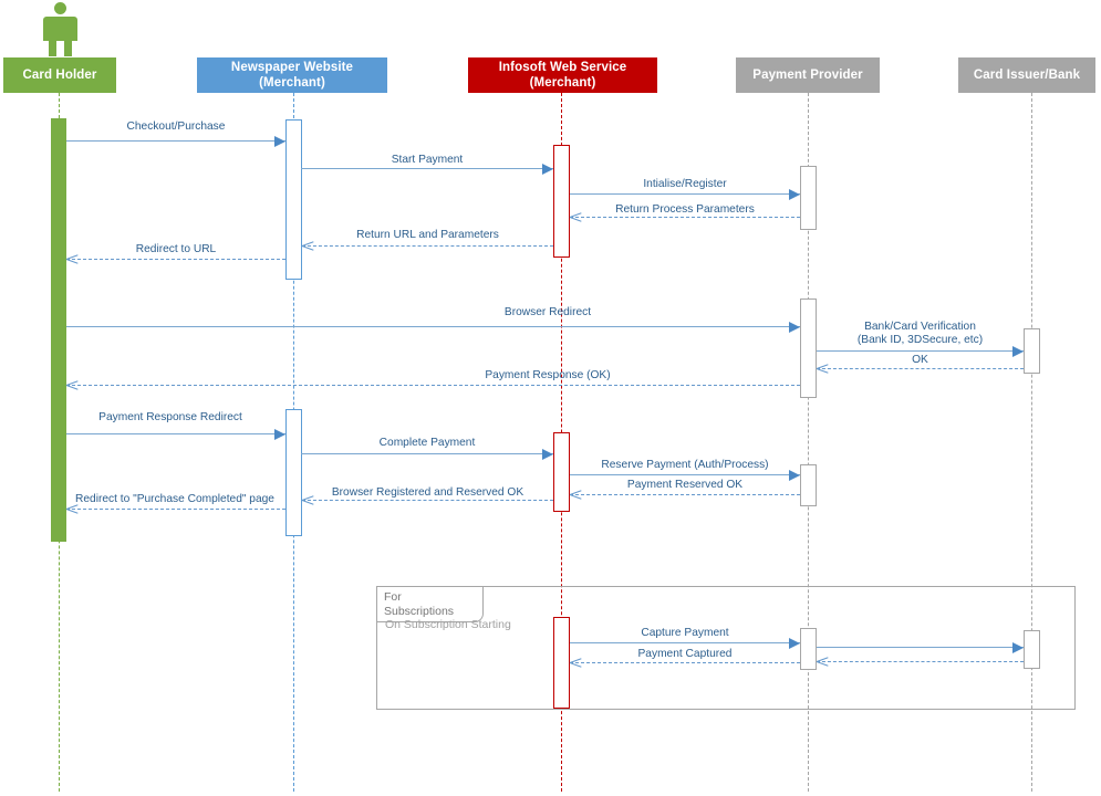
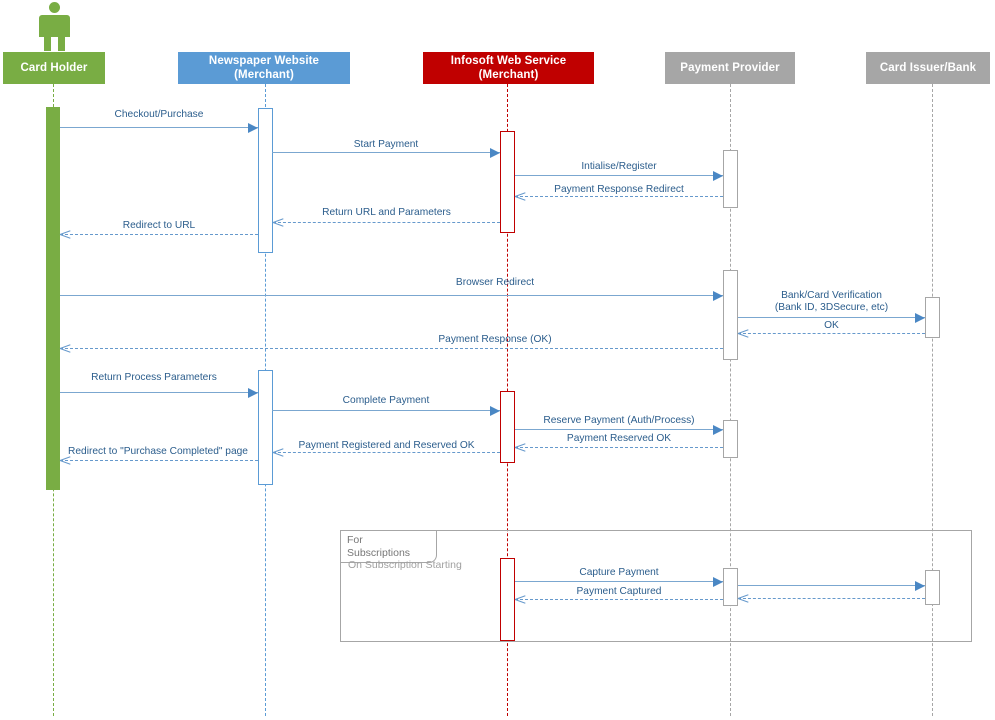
  Card Holder
  Newspaper Website
  (Merchant)
  Infosoft Web Service
  (Merchant)
  Payment Provider
  Card Issuer/Bank
  For Subscriptions
  On Subscription Starting
  Checkout/Purchase
  Start Payment
  Intialise/Register
- Return Process Parameters
+ Payment Response Redirect
  Return URL and Parameters
  Redirect to URL
  Browser Redirect
  Bank/Card Verification
  (Bank ID, 3DSecure, etc)
  OK
  Payment Response (OK)
- Payment Response Redirect
+ Return Process Parameters
  Complete Payment
  Reserve Payment (Auth/Process)
  Payment Reserved OK
- Browser Registered and Reserved OK
+ Payment Registered and Reserved OK
  Redirect to "Purchase Completed" page
  Capture Payment
  Payment Captured
